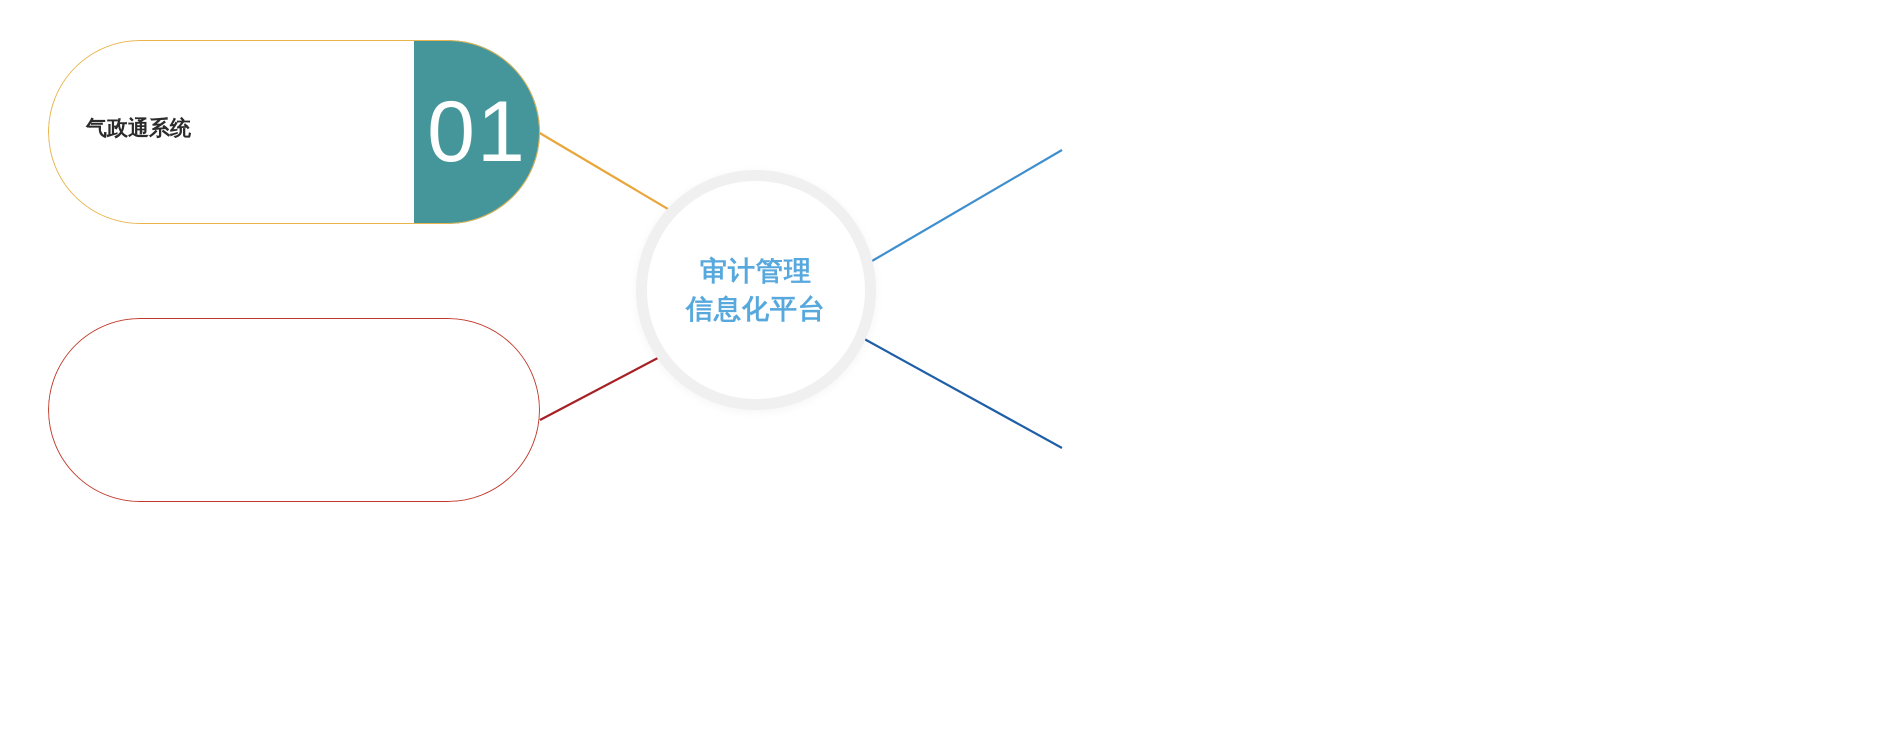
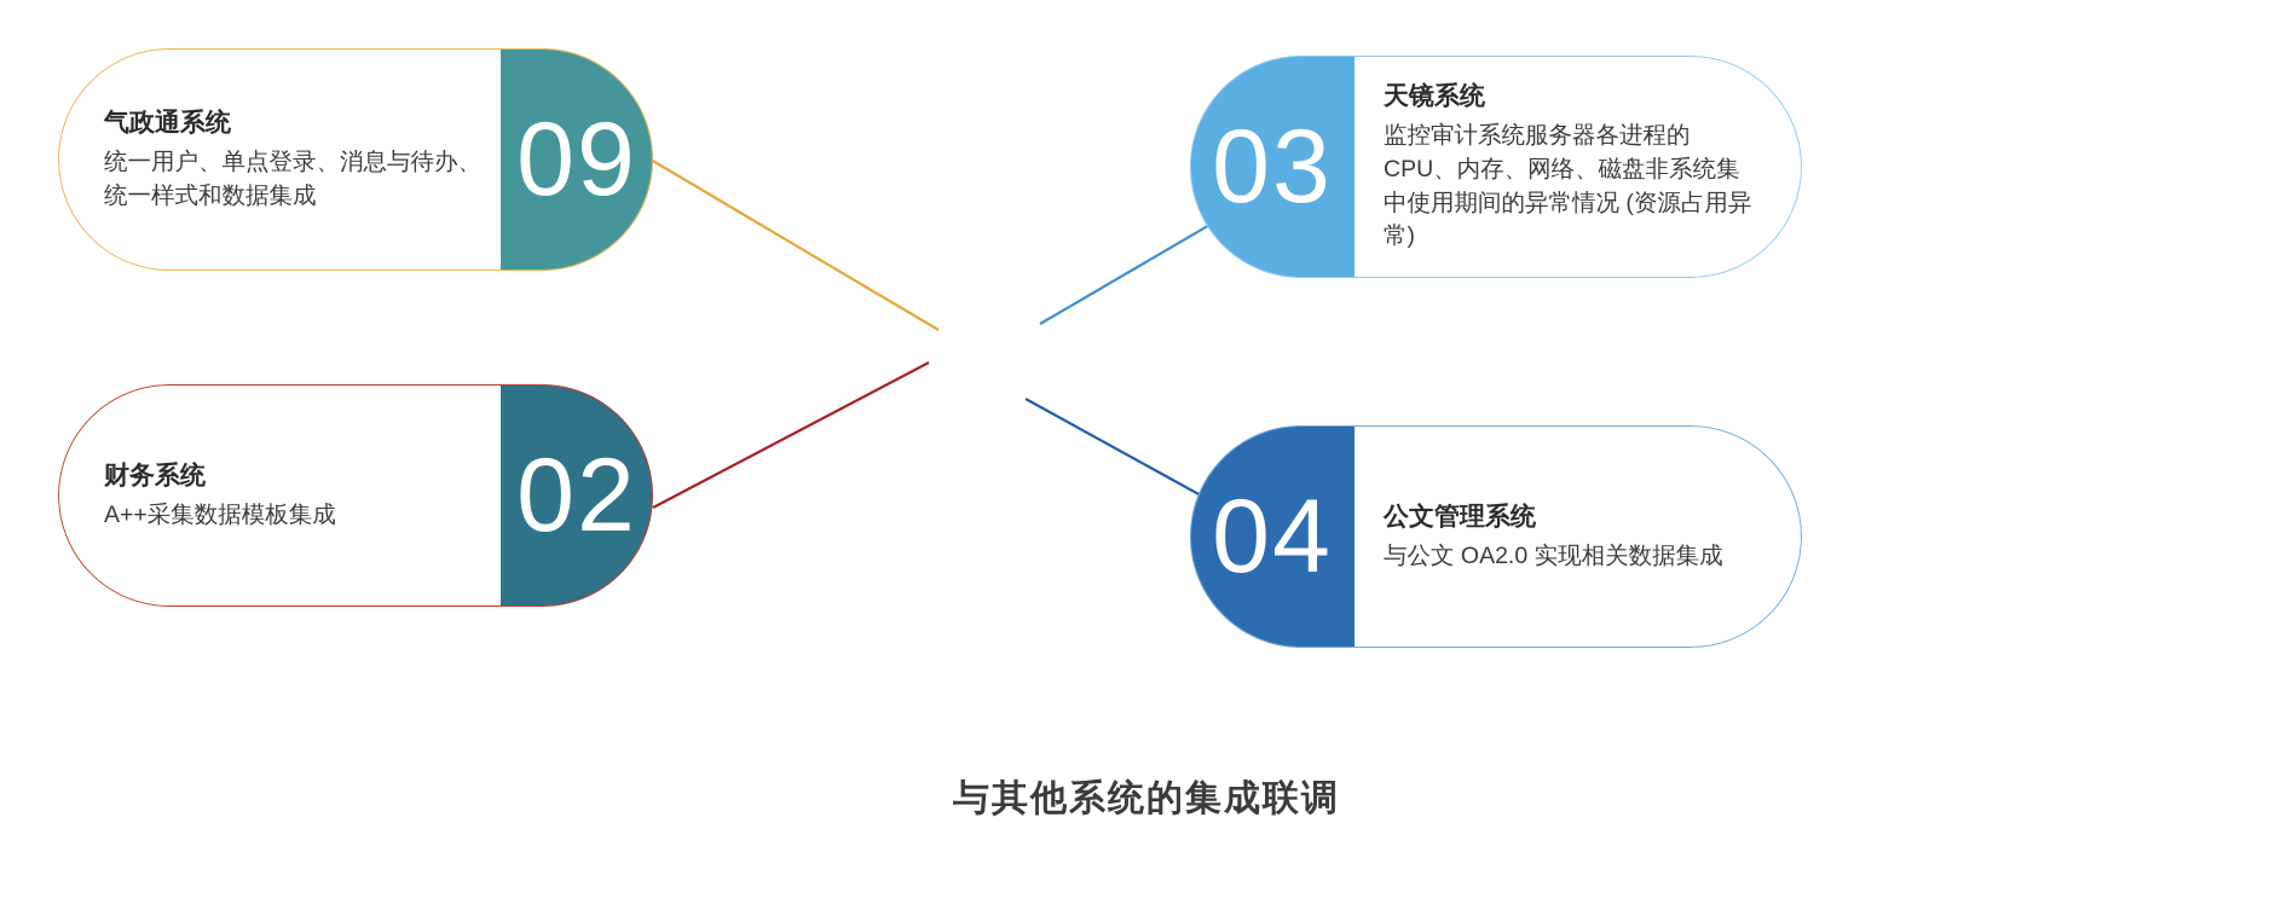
- 审计管理
- 信息化平台
  气政通系统
+ 统一用户、单点登录、消息与待办、统一样式和数据集成
- 01
+ 09
+ 财务系统
+ A++采集数据模板集成
+ 02
+ 03
+ 天镜系统
+ 监控审计系统服务器各进程的CPU、内存、网络、磁盘非系统集中使用期间的异常情况 (资源占用异常)
+ 04
+ 公文管理系统
+ 与公文 OA2.0 实现相关数据集成
+ 与其他系统的集成联调
